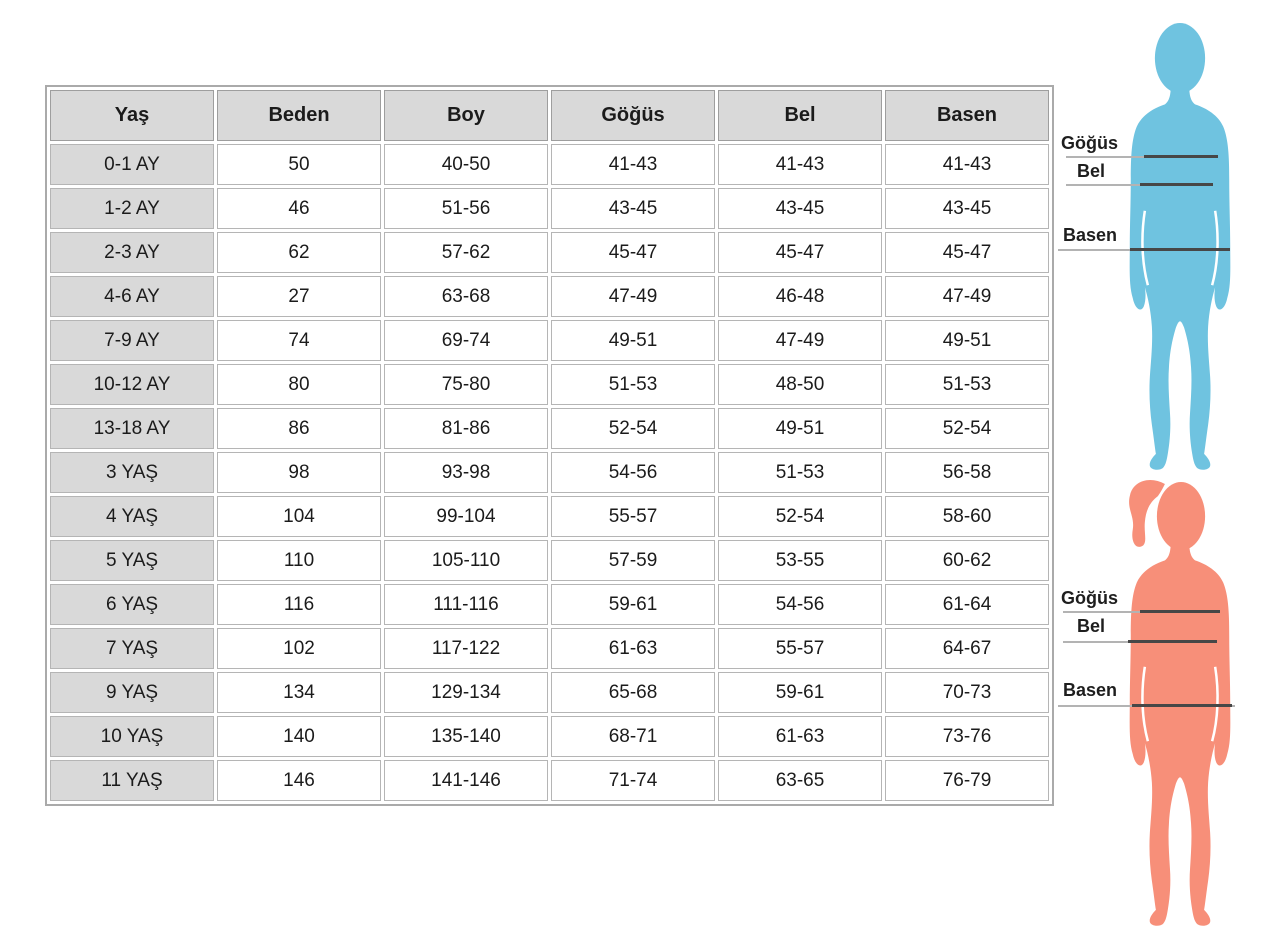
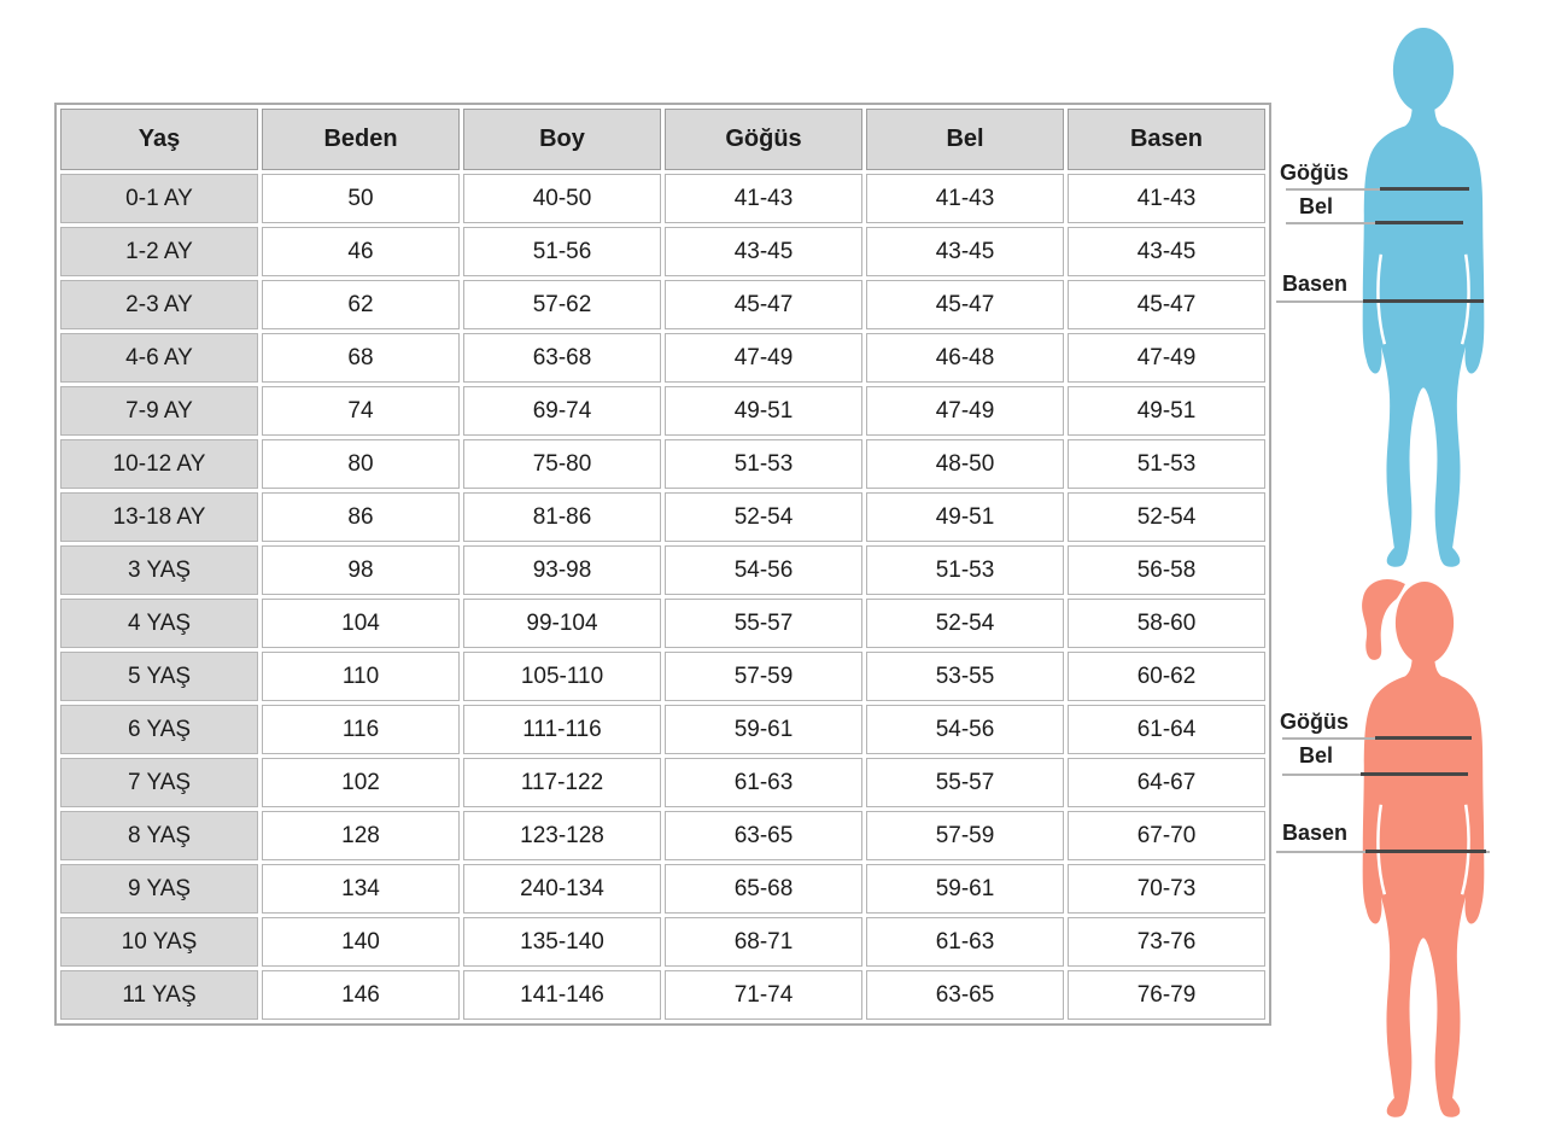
  Yaş	Beden	Boy	Göğüs	Bel	Basen
  0-1 AY	50	40-50	41-43	41-43	41-43
  1-2 AY	46	51-56	43-45	43-45	43-45
  2-3 AY	62	57-62	45-47	45-47	45-47
- 4-6 AY	27	63-68	47-49	46-48	47-49
+ 4-6 AY	68	63-68	47-49	46-48	47-49
  7-9 AY	74	69-74	49-51	47-49	49-51
  10-12 AY	80	75-80	51-53	48-50	51-53
  13-18 AY	86	81-86	52-54	49-51	52-54
  3 YAŞ	98	93-98	54-56	51-53	56-58
  4 YAŞ	104	99-104	55-57	52-54	58-60
  5 YAŞ	110	105-110	57-59	53-55	60-62
  6 YAŞ	116	111-116	59-61	54-56	61-64
  7 YAŞ	102	117-122	61-63	55-57	64-67
+ 8 YAŞ	128	123-128	63-65	57-59	67-70
- 9 YAŞ	134	129-134	65-68	59-61	70-73
+ 9 YAŞ	134	240-134	65-68	59-61	70-73
  10 YAŞ	140	135-140	68-71	61-63	73-76
  11 YAŞ	146	141-146	71-74	63-65	76-79
  Göğüs
  Bel
  Basen
  Göğüs
  Bel
  Basen
